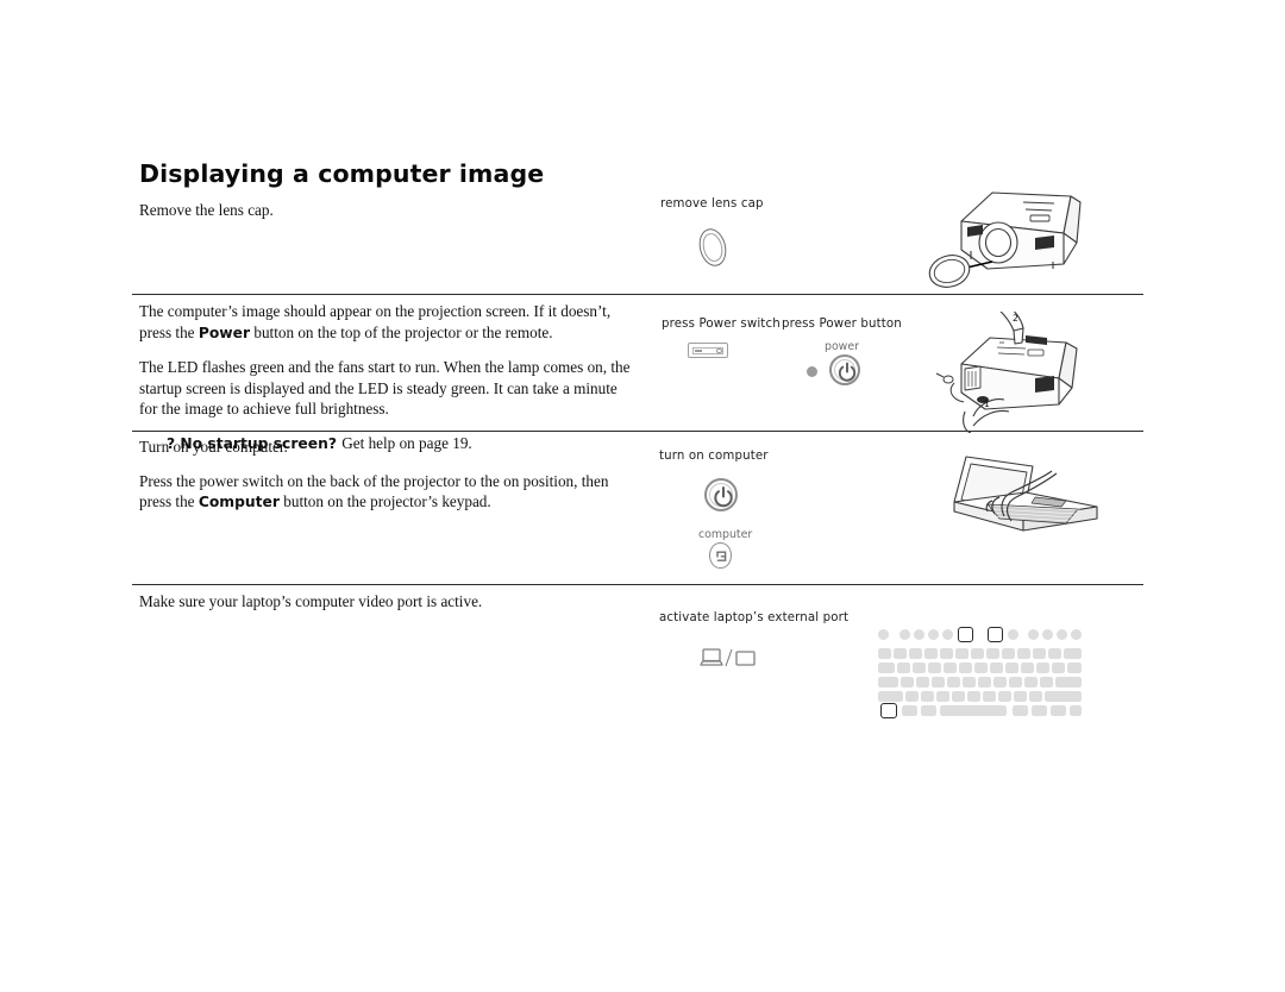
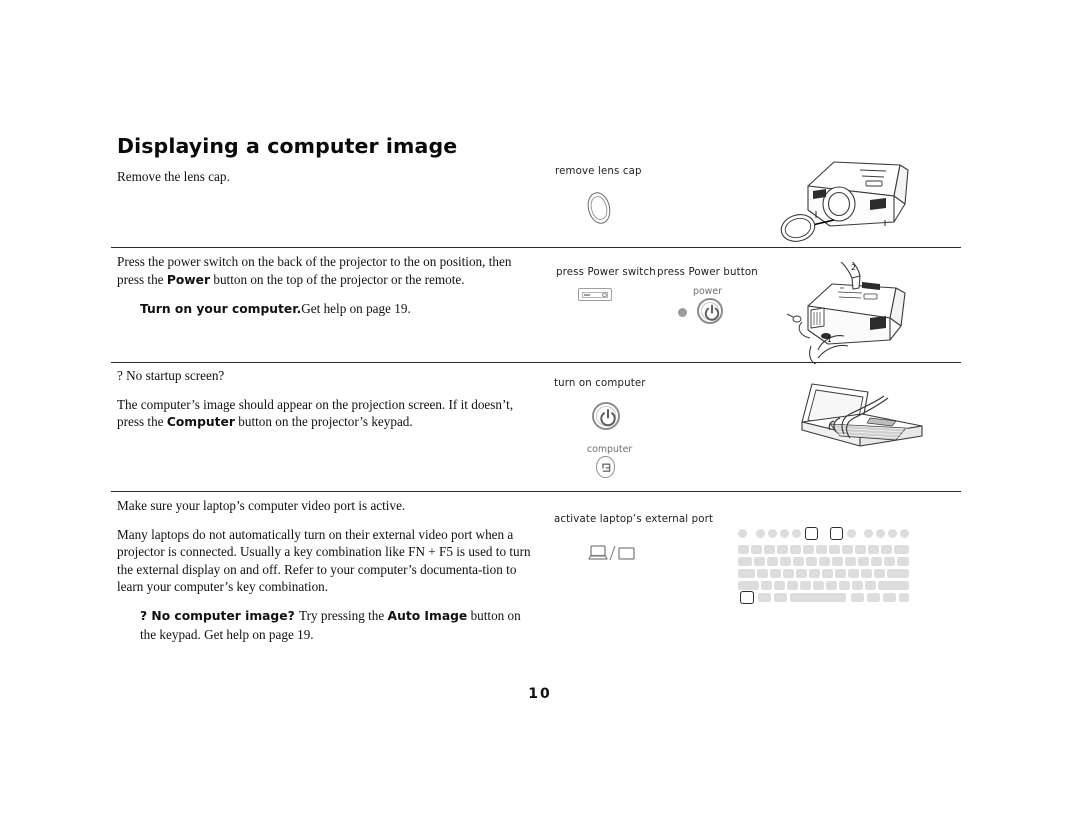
  Displaying a computer image
  Remove the lens cap.
  remove lens cap
- The computer’s image should appear on the projection screen. If it doesn’t, press the Power button on the top of the projector or the remote.
+ Press the power switch on the back of the projector to the on position, then press the Power button on the top of the projector or the remote.
- The LED flashes green and the fans start to run. When the lamp comes on, the startup screen is displayed and the LED is steady green. It can take a minute for the image to achieve full brightness.
- ? No startup screen? Get help on page 19.
+ Turn on your computer.Get help on page 19.
  press Power switch
  press Power button
  power
  1
  2
- Turn on your computer.
+ ? No startup screen?
- Press the power switch on the back of the projector to the on position, then press the Computer button on the projector’s keypad.
+ The computer’s image should appear on the projection screen. If it doesn’t, press the Computer button on the projector’s keypad.
  turn on computer
  computer
  Make sure your laptop’s computer video port is active.
+ Many laptops do not automatically turn on their external video port when a projector is connected. Usually a key combination like FN + F5 is used to turn the external display on and off. Refer to your computer’s documenta-tion to learn your computer’s key combination.
+ ? No computer image? Try pressing the Auto Image button on the keypad. Get help on page 19.
  activate laptop’s external port
+ 10
